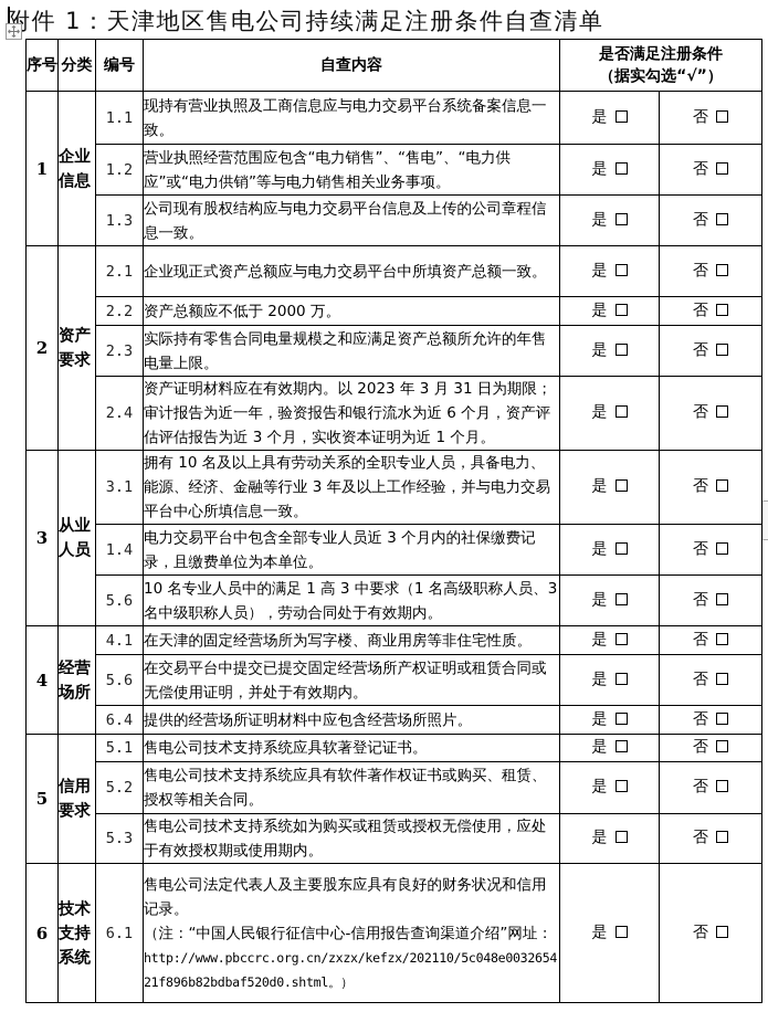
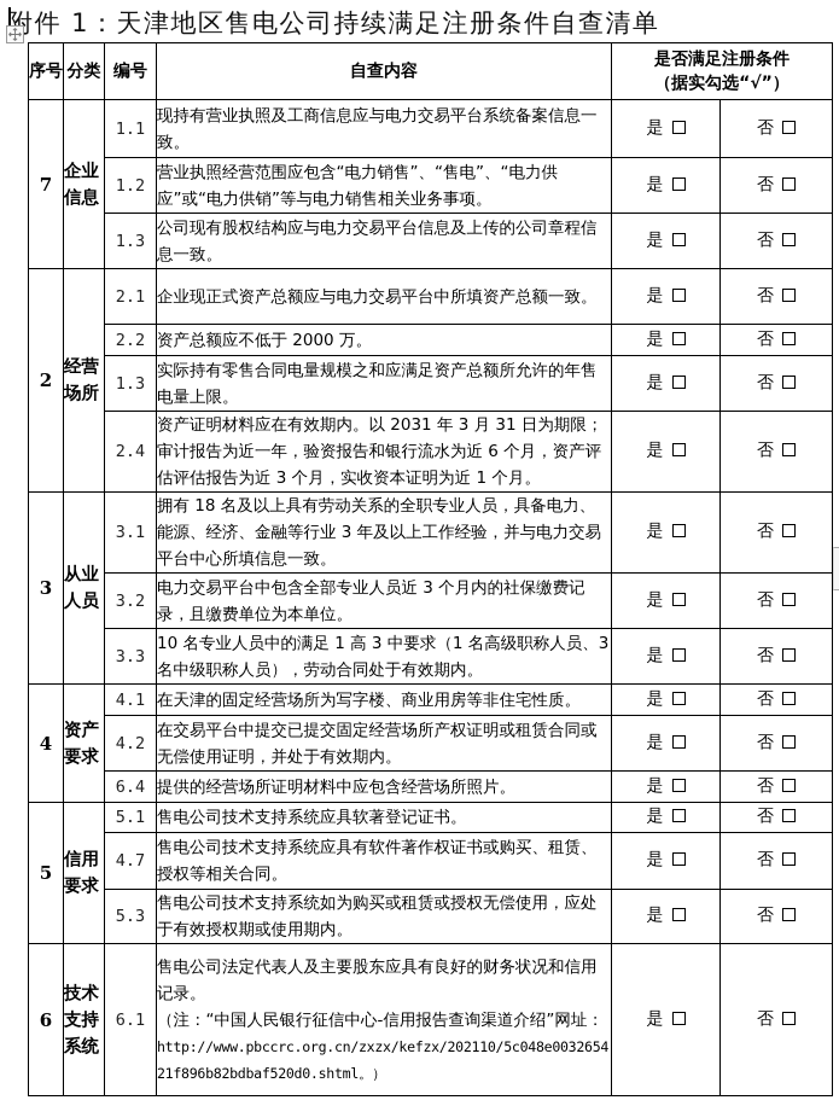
  附件 1：天津地区售电公司持续满足注册条件自查清单
  序号	分类	编号	自查内容	是否满足注册条件 （据实勾选“√”）
- 1	企业信息	1.1	现持有营业执照及工商信息应与电力交易平台系统备案信息一致。	是	否
+ 7	企业信息	1.1	现持有营业执照及工商信息应与电力交易平台系统备案信息一致。	是	否
  1.2	营业执照经营范围应包含“电力销售”、“售电”、“电力供应”或“电力供销”等与电力销售相关业务事项。	是	否
  1.3	公司现有股权结构应与电力交易平台信息及上传的公司章程信息一致。	是	否
- 2	资产要求	2.1	企业现正式资产总额应与电力交易平台中所填资产总额一致。	是	否
+ 2	经营场所	2.1	企业现正式资产总额应与电力交易平台中所填资产总额一致。	是	否
  2.2	资产总额应不低于 2000 万。	是	否
- 2.3	实际持有零售合同电量规模之和应满足资产总额所允许的年售电量上限。	是	否
+ 1.3	实际持有零售合同电量规模之和应满足资产总额所允许的年售电量上限。	是	否
- 2.4	资产证明材料应在有效期内。以 2023 年 3 月 31 日为期限；审计报告为近一年，验资报告和银行流水为近 6 个月，资产评估评估报告为近 3 个月，实收资本证明为近 1 个月。	是	否
+ 2.4	资产证明材料应在有效期内。以 2031 年 3 月 31 日为期限；审计报告为近一年，验资报告和银行流水为近 6 个月，资产评估评估报告为近 3 个月，实收资本证明为近 1 个月。	是	否
- 3	从业人员	3.1	拥有 10 名及以上具有劳动关系的全职专业人员，具备电力、能源、经济、金融等行业 3 年及以上工作经验，并与电力交易平台中心所填信息一致。	是	否
+ 3	从业人员	3.1	拥有 18 名及以上具有劳动关系的全职专业人员，具备电力、能源、经济、金融等行业 3 年及以上工作经验，并与电力交易平台中心所填信息一致。	是	否
- 1.4	电力交易平台中包含全部专业人员近 3 个月内的社保缴费记录，且缴费单位为本单位。	是	否
+ 3.2	电力交易平台中包含全部专业人员近 3 个月内的社保缴费记录，且缴费单位为本单位。	是	否
- 5.6	10 名专业人员中的满足 1 高 3 中要求（1 名高级职称人员、3 名中级职称人员），劳动合同处于有效期内。	是	否
+ 3.3	10 名专业人员中的满足 1 高 3 中要求（1 名高级职称人员、3 名中级职称人员），劳动合同处于有效期内。	是	否
- 4	经营场所	4.1	在天津的固定经营场所为写字楼、商业用房等非住宅性质。	是	否
+ 4	资产要求	4.1	在天津的固定经营场所为写字楼、商业用房等非住宅性质。	是	否
- 5.6	在交易平台中提交已提交固定经营场所产权证明或租赁合同或无偿使用证明，并处于有效期内。	是	否
+ 4.2	在交易平台中提交已提交固定经营场所产权证明或租赁合同或无偿使用证明，并处于有效期内。	是	否
  6.4	提供的经营场所证明材料中应包含经营场所照片。	是	否
  5	信用要求	5.1	售电公司技术支持系统应具软著登记证书。	是	否
- 5.2	售电公司技术支持系统应具有软件著作权证书或购买、租赁、授权等相关合同。	是	否
+ 4.7	售电公司技术支持系统应具有软件著作权证书或购买、租赁、授权等相关合同。	是	否
  5.3	售电公司技术支持系统如为购买或租赁或授权无偿使用，应处于有效授权期或使用期内。	是	否
  6	技术支持系统	6.1	售电公司法定代表人及主要股东应具有良好的财务状况和信用记录。（注：“中国人民银行征信中心-信用报告查询渠道介绍”网址：http://www.pbccrc.org.cn/zxzx/kefzx/202110/5c048e003265421f896b82bdbaf520d0.shtml。）	是	否
